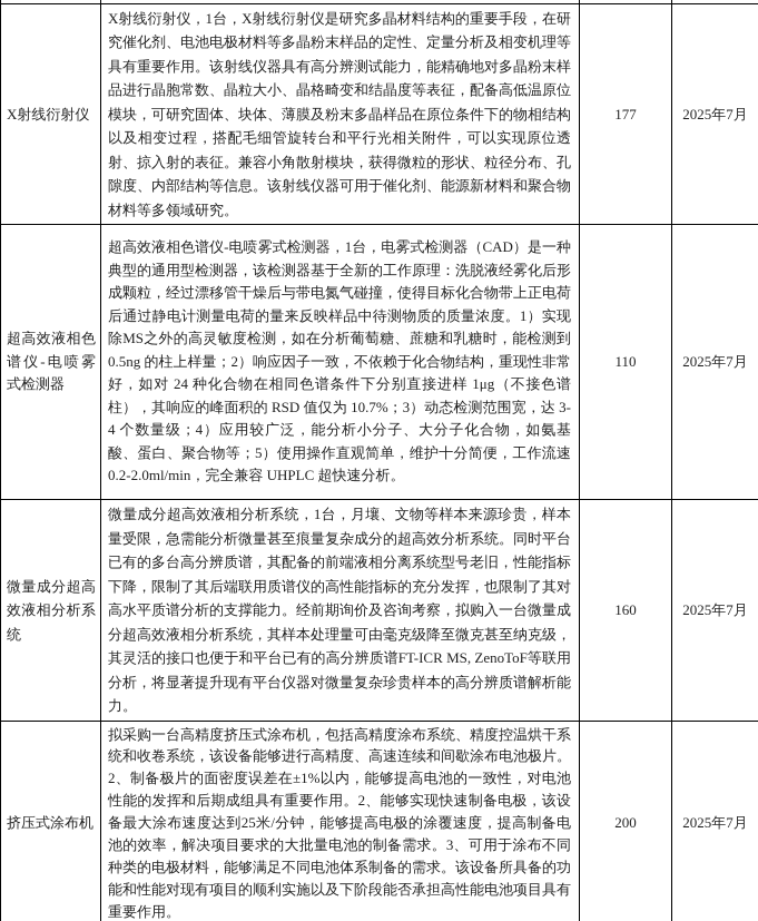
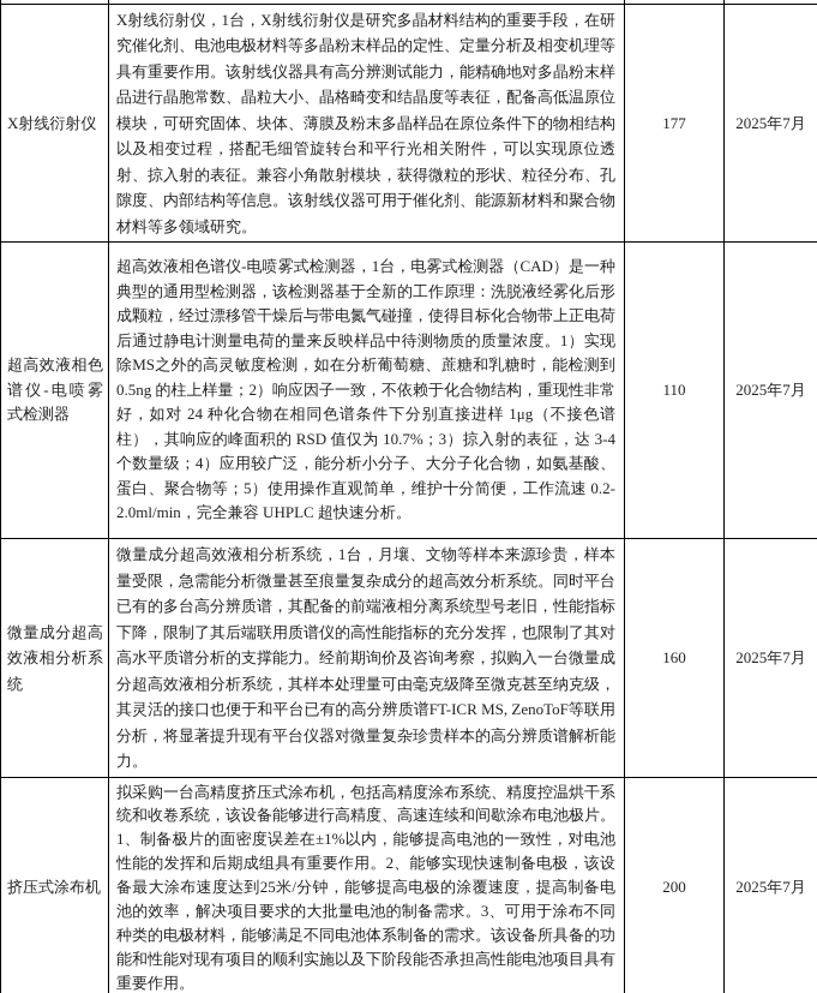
  X射线衍射仪	X射线衍射仪，1台，X射线衍射仪是研究多晶材料结构的重要手段，在研究催化剂、电池电极材料等多晶粉末样品的定性、定量分析及相变机理等具有重要作用。该射线仪器具有高分辨测试能力，能精确地对多晶粉末样品进行晶胞常数、晶粒大小、晶格畸变和结晶度等表征，配备高低温原位模块，可研究固体、块体、薄膜及粉末多晶样品在原位条件下的物相结构以及相变过程，搭配毛细管旋转台和平行光相关附件，可以实现原位透射、掠入射的表征。兼容小角散射模块，获得微粒的形状、粒径分布、孔隙度、内部结构等信息。该射线仪器可用于催化剂、能源新材料和聚合物材料等多领域研究。	177	2025年7月
- 超高效液相色谱仪-电喷雾式检测器	超高效液相色谱仪-电喷雾式检测器，1台，电雾式检测器（CAD）是一种典型的通用型检测器，该检测器基于全新的工作原理：洗脱液经雾化后形成颗粒，经过漂移管干燥后与带电氮气碰撞，使得目标化合物带上正电荷后通过静电计测量电荷的量来反映样品中待测物质的质量浓度。1）实现除MS之外的高灵敏度检测，如在分析葡萄糖、蔗糖和乳糖时，能检测到 0.5ng 的柱上样量；2）响应因子一致，不依赖于化合物结构，重现性非常好，如对 24 种化合物在相同色谱条件下分别直接进样 1μg（不接色谱柱），其响应的峰面积的 RSD 值仅为 10.7%；3）动态检测范围宽，达 3-4 个数量级；4）应用较广泛，能分析小分子、大分子化合物，如氨基酸、蛋白、聚合物等；5）使用操作直观简单，维护十分简便，工作流速 0.2-2.0ml/min，完全兼容 UHPLC 超快速分析。	110	2025年7月
+ 超高效液相色谱仪-电喷雾式检测器	超高效液相色谱仪-电喷雾式检测器，1台，电雾式检测器（CAD）是一种典型的通用型检测器，该检测器基于全新的工作原理：洗脱液经雾化后形成颗粒，经过漂移管干燥后与带电氮气碰撞，使得目标化合物带上正电荷后通过静电计测量电荷的量来反映样品中待测物质的质量浓度。1）实现除MS之外的高灵敏度检测，如在分析葡萄糖、蔗糖和乳糖时，能检测到 0.5ng 的柱上样量；2）响应因子一致，不依赖于化合物结构，重现性非常好，如对 24 种化合物在相同色谱条件下分别直接进样 1μg（不接色谱柱），其响应的峰面积的 RSD 值仅为 10.7%；3）掠入射的表征，达 3-4 个数量级；4）应用较广泛，能分析小分子、大分子化合物，如氨基酸、蛋白、聚合物等；5）使用操作直观简单，维护十分简便，工作流速 0.2-2.0ml/min，完全兼容 UHPLC 超快速分析。	110	2025年7月
  微量成分超高效液相分析系统	微量成分超高效液相分析系统，1台，月壤、文物等样本来源珍贵，样本量受限，急需能分析微量甚至痕量复杂成分的超高效分析系统。同时平台已有的多台高分辨质谱，其配备的前端液相分离系统型号老旧，性能指标下降，限制了其后端联用质谱仪的高性能指标的充分发挥，也限制了其对高水平质谱分析的支撑能力。经前期询价及咨询考察，拟购入一台微量成分超高效液相分析系统，其样本处理量可由毫克级降至微克甚至纳克级，其灵活的接口也便于和平台已有的高分辨质谱FT-ICR MS, ZenoToF等联用分析，将显著提升现有平台仪器对微量复杂珍贵样本的高分辨质谱解析能力。	160	2025年7月
- 挤压式涂布机	拟采购一台高精度挤压式涂布机，包括高精度涂布系统、精度控温烘干系统和收卷系统，该设备能够进行高精度、高速连续和间歇涂布电池极片。2、制备极片的面密度误差在±1%以内，能够提高电池的一致性，对电池性能的发挥和后期成组具有重要作用。2、能够实现快速制备电极，该设备最大涂布速度达到25米/分钟，能够提高电极的涂覆速度，提高制备电池的效率，解决项目要求的大批量电池的制备需求。3、可用于涂布不同种类的电极材料，能够满足不同电池体系制备的需求。该设备所具备的功能和性能对现有项目的顺利实施以及下阶段能否承担高性能电池项目具有重要作用。	200	2025年7月
+ 挤压式涂布机	拟采购一台高精度挤压式涂布机，包括高精度涂布系统、精度控温烘干系统和收卷系统，该设备能够进行高精度、高速连续和间歇涂布电池极片。1、制备极片的面密度误差在±1%以内，能够提高电池的一致性，对电池性能的发挥和后期成组具有重要作用。2、能够实现快速制备电极，该设备最大涂布速度达到25米/分钟，能够提高电极的涂覆速度，提高制备电池的效率，解决项目要求的大批量电池的制备需求。3、可用于涂布不同种类的电极材料，能够满足不同电池体系制备的需求。该设备所具备的功能和性能对现有项目的顺利实施以及下阶段能否承担高性能电池项目具有重要作用。	200	2025年7月
